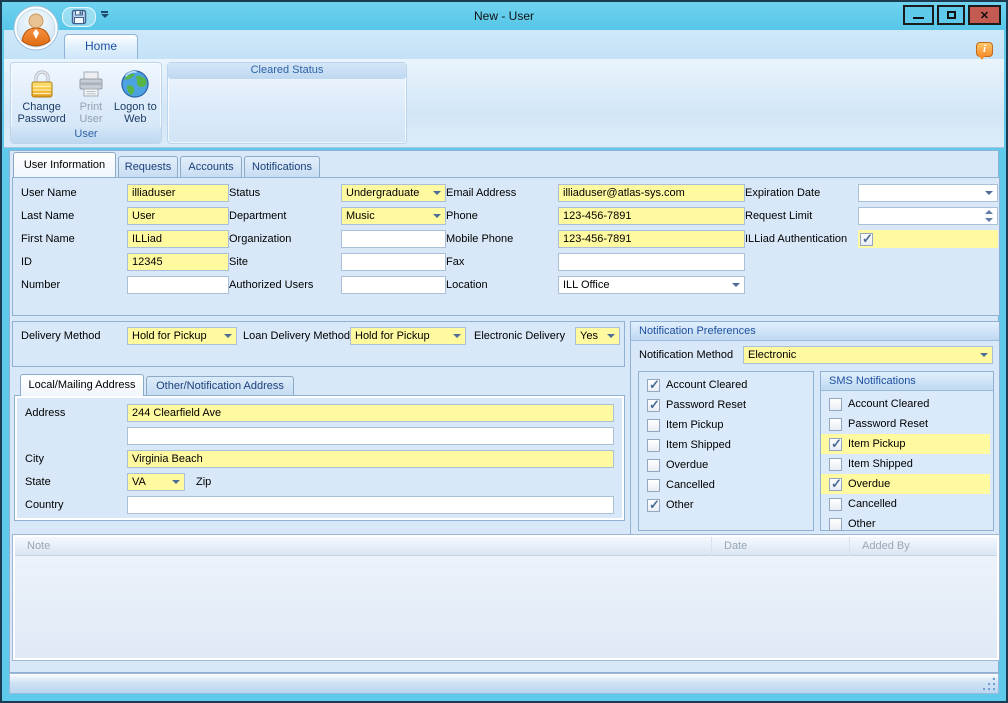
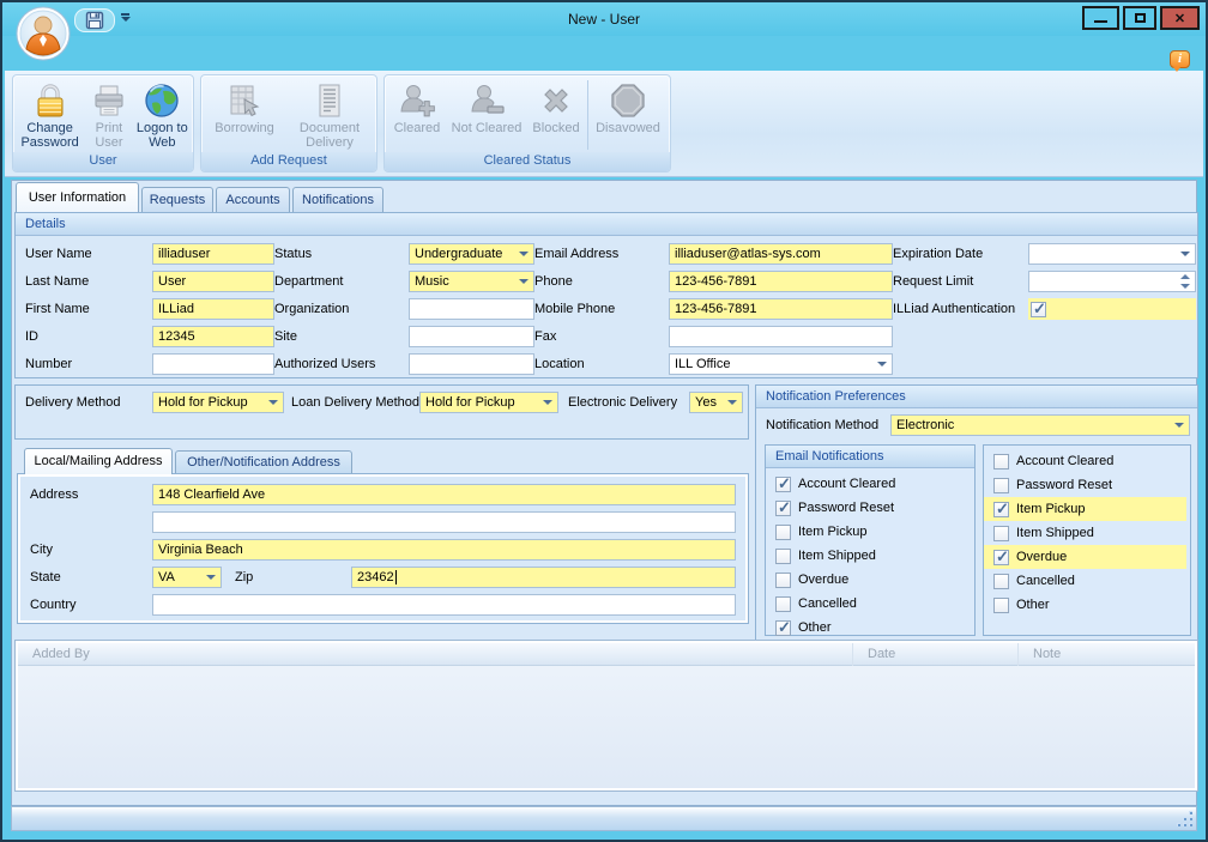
  New - User
  ✕
- Home
  i
  Change Password
  Print User
  Logon to Web
  User
+ Borrowing
+ Document Delivery
+ Add Request
+ Cleared
+ Not Cleared
+ Blocked
+ Disavowed
  Cleared Status
  User Information
  Requests
  Accounts
  Notifications
+ Details
  User Name
  illiaduser
  Status
  Undergraduate
  Email Address
  illiaduser@atlas-sys.com
  Expiration Date
  Last Name
  User
  Department
  Music
  Phone
  123-456-7891
  Request Limit
  First Name
  ILLiad
  Organization
  Mobile Phone
  123-456-7891
  ILLiad Authentication
  ID
  12345
  Site
  Fax
  Number
  Authorized Users
  Location
  ILL Office
  Delivery Method
  Hold for Pickup
  Loan Delivery Method
  Hold for Pickup
  Electronic Delivery
  Yes
  Notification Preferences
  Notification Method
  Electronic
+ Email Notifications
  Account Cleared
  Password Reset
  Item Pickup
  Item Shipped
  Overdue
  Cancelled
  Other
- SMS Notifications
  Account Cleared
  Password Reset
  Item Pickup
  Item Shipped
  Overdue
  Cancelled
  Other
  Local/Mailing Address
  Other/Notification Address
  Address
- 244 Clearfield Ave
+ 148 Clearfield Ave
  City
  Virginia Beach
  State
  VA
  Zip
+ 23462
  Country
- Note
+ Added By
  Date
- Added By
+ Note
